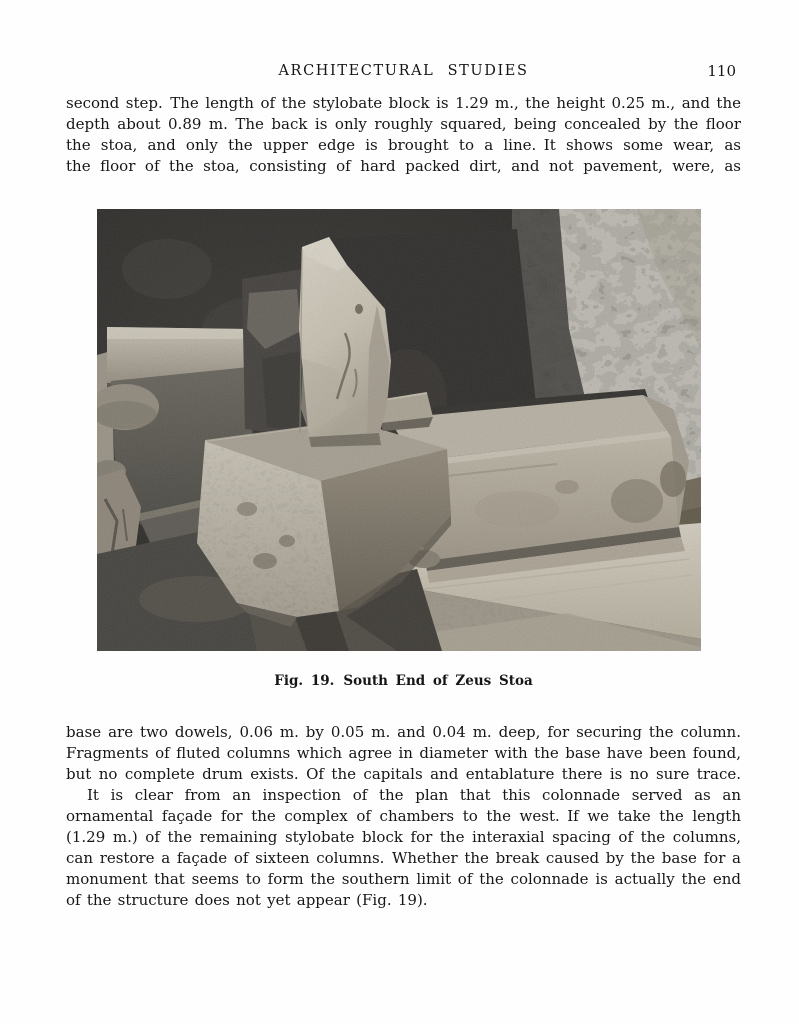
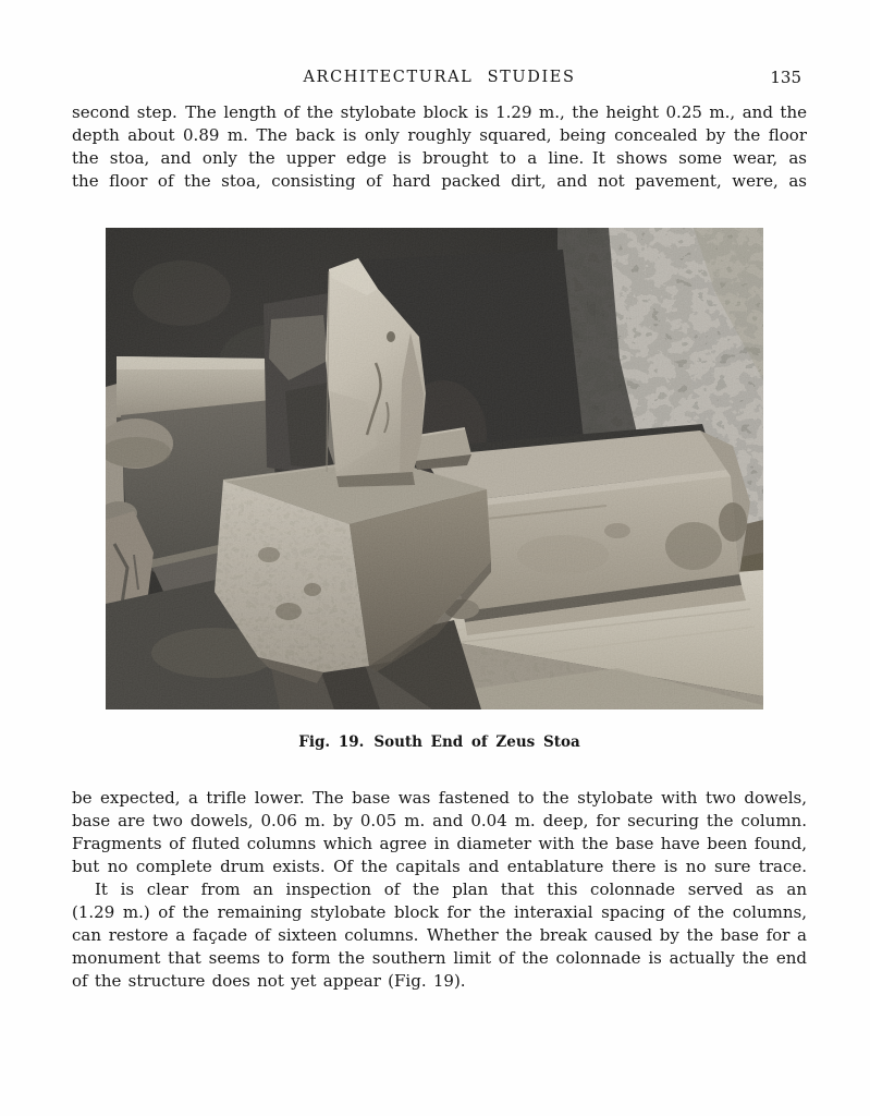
  ARCHITECTURAL STUDIES
- 110
+ 135
  second step. The length of the stylobate block is 1.29 m., the height 0.25 m., and the
  depth about 0.89 m. The back is only roughly squared, being concealed by the floor
  the stoa, and only the upper edge is brought to a line. It shows some wear, as
  the floor of the stoa, consisting of hard packed dirt, and not pavement, were, as
  Fig. 19. South End of Zeus Stoa
+ be expected, a trifle lower. The base was fastened to the stylobate with two dowels,
  base are two dowels, 0.06 m. by 0.05 m. and 0.04 m. deep, for securing the column.
  Fragments of fluted columns which agree in diameter with the base have been found,
  but no complete drum exists. Of the capitals and entablature there is no sure trace.
  It is clear from an inspection of the plan that this colonnade served as an
- ornamental façade for the complex of chambers to the west. If we take the length
  (1.29 m.) of the remaining stylobate block for the interaxial spacing of the columns,
  can restore a façade of sixteen columns. Whether the break caused by the base for a
  monument that seems to form the southern limit of the colonnade is actually the end
  of the structure does not yet appear (Fig. 19).
